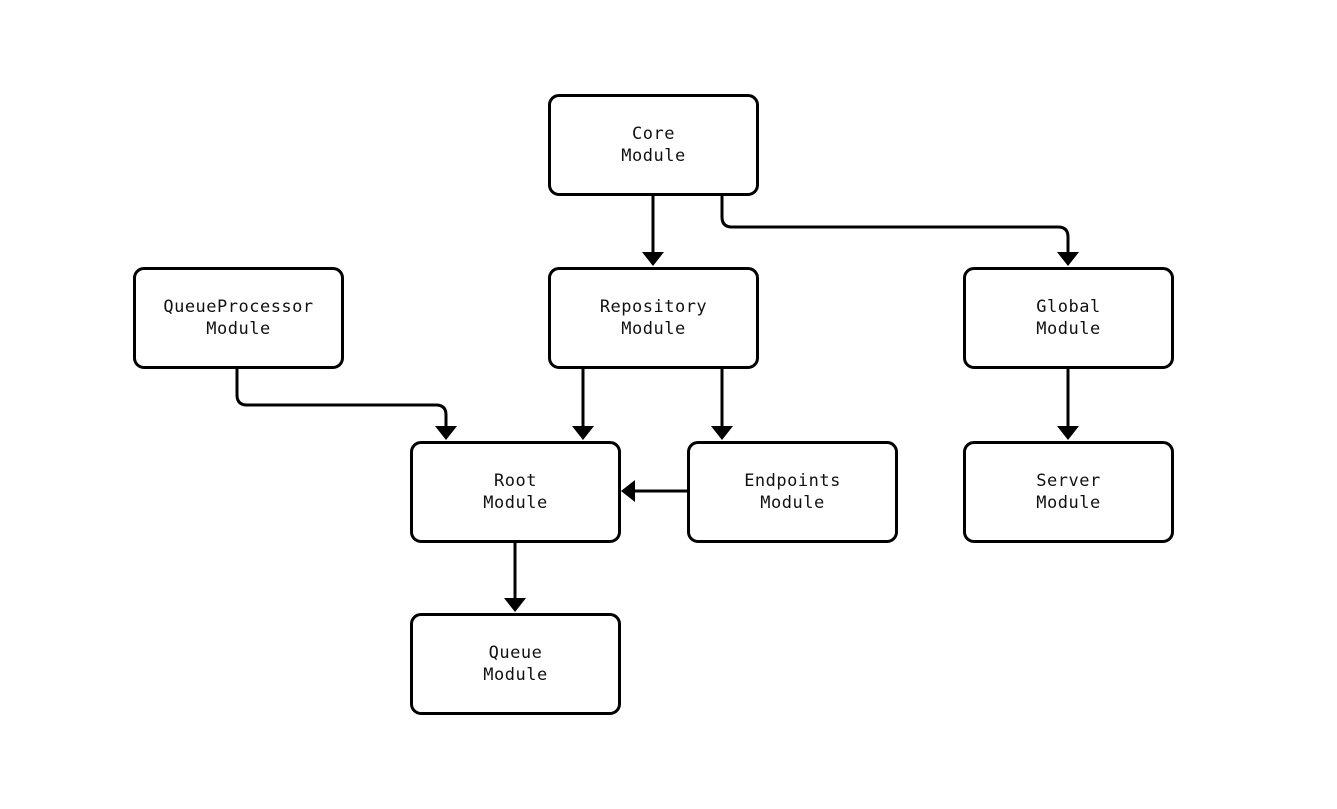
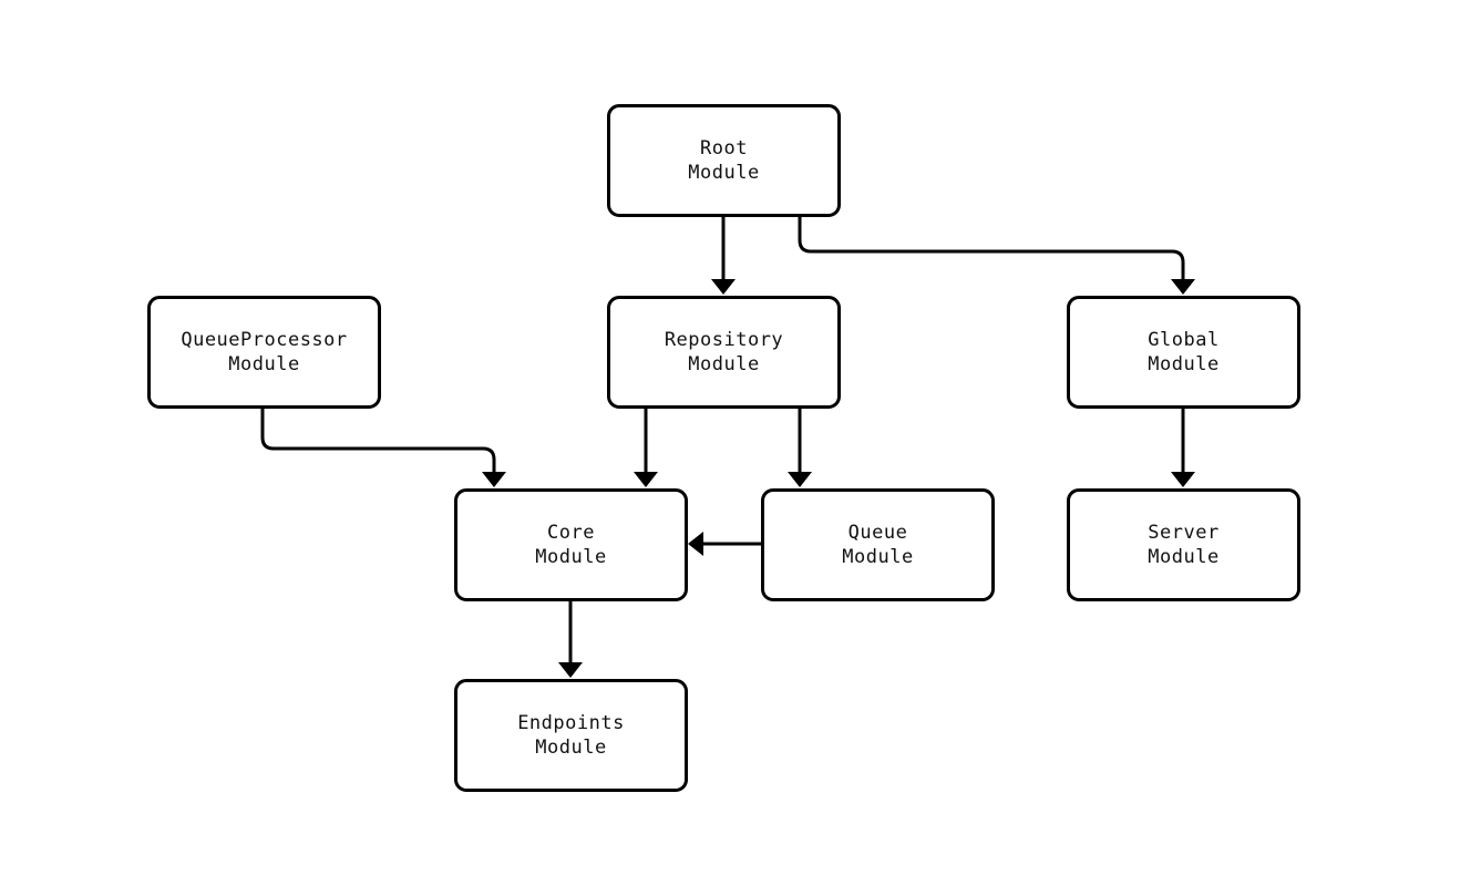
- Core
+ Root
  Module
  QueueProcessor
  Module
  Repository
  Module
  Global
  Module
- Root
+ Core
  Module
- Endpoints
+ Queue
  Module
  Server
  Module
- Queue
+ Endpoints
  Module
